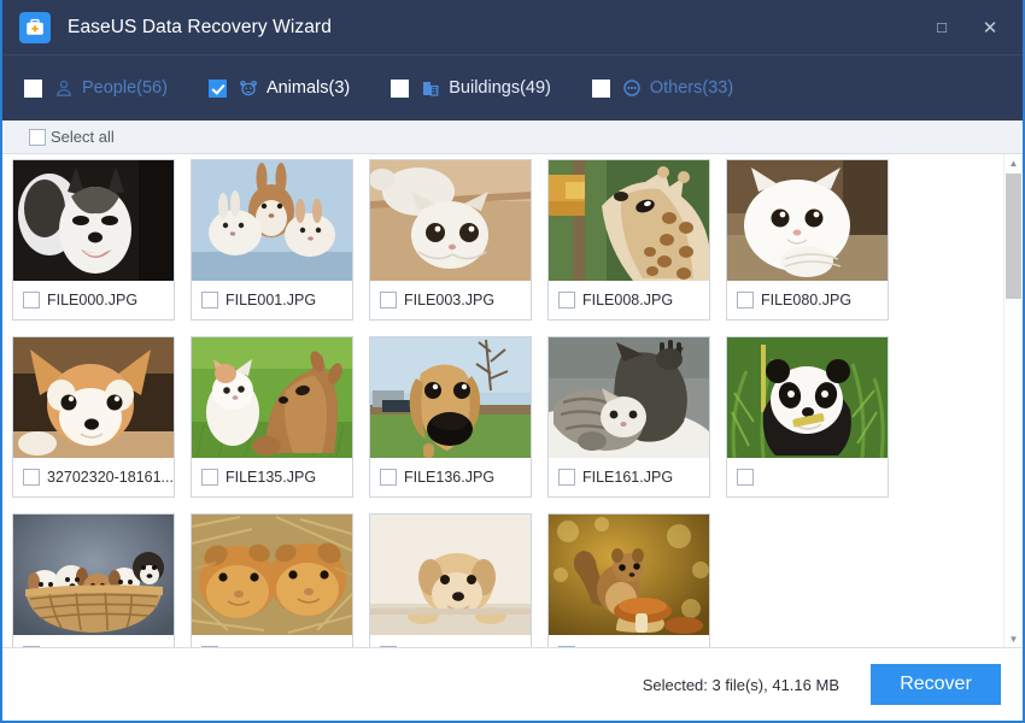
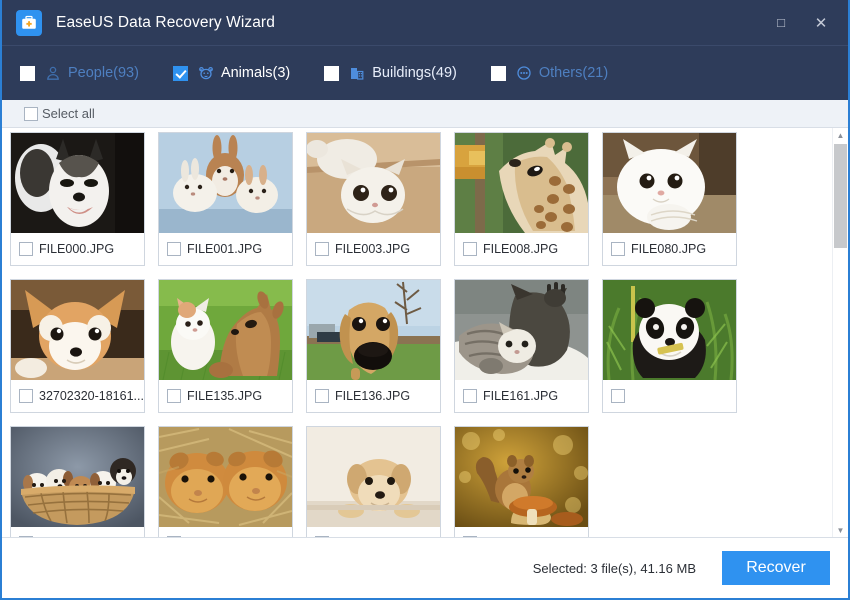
  EaseUS Data Recovery Wizard
  □
  ✕
- People(56)
+ People(93)
  Animals(3)
  Buildings(49)
- Others(33)
+ Others(21)
  Select all
  FILE000.JPG
  FILE001.JPG
  FILE003.JPG
  FILE008.JPG
  FILE080.JPG
  32702320-18161...
  FILE135.JPG
  FILE136.JPG
  FILE161.JPG
  ▲
  ▼
  Selected: 3 file(s), 41.16 MB
  Recover
